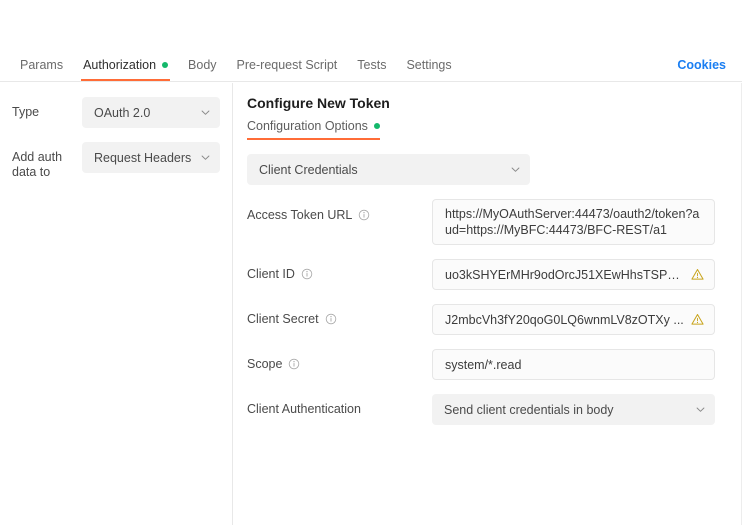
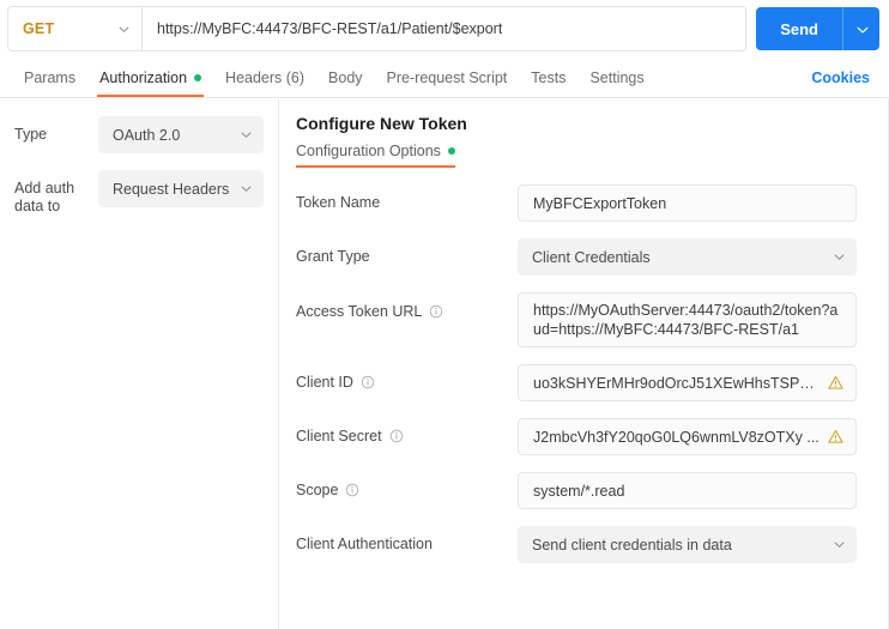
+ GET
+ https://MyBFC:44473/BFC-REST/a1/Patient/$export
+ Send
  Params
  Authorization
+ Headers (6)
  Body
  Pre-request Script
  Tests
  Settings
  Cookies
  Type
  OAuth 2.0
  Add auth
  data to
  Request Headers
  Configure New Token
  Configuration Options
+ Token Name
+ MyBFCExportToken
+ Grant Type
  Client Credentials
  Access Token URL
  https://MyOAuthServer:44473/oauth2/token?aud=https://MyBFC:44473/BFC-REST/a1
  Client ID
  uo3kSHYErMHr9odOrcJ51XEwHhsTSPqI .
  Client Secret
  J2mbcVh3fY20qoG0LQ6wnmLV8zOTXy ...
  Scope
  system/*.read
  Client Authentication
- Send client credentials in body
+ Send client credentials in data
